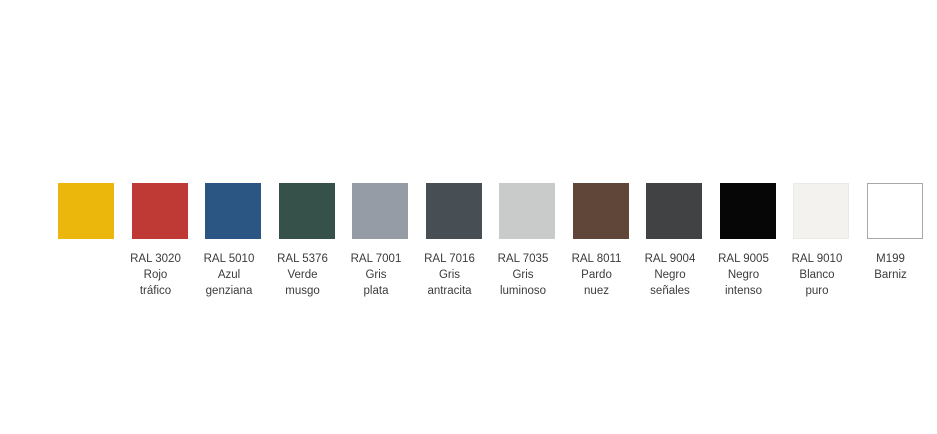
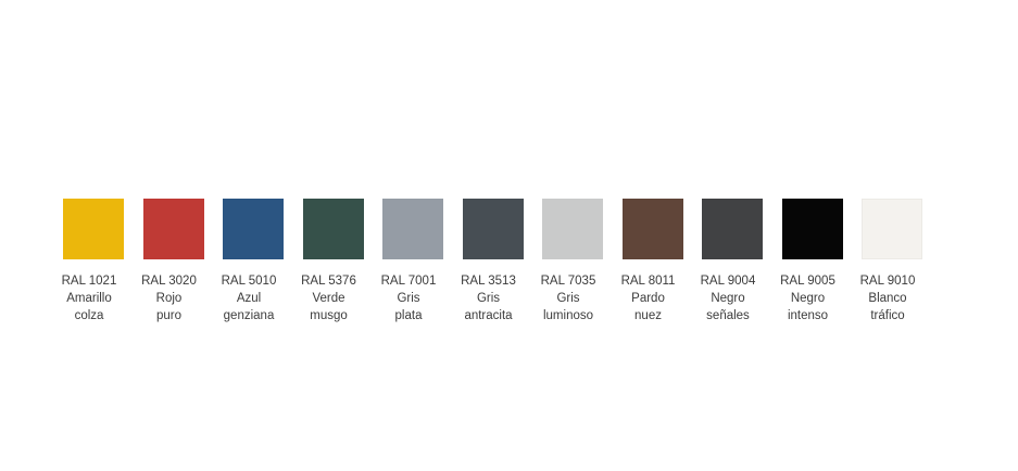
+ RAL 1021
+ Amarillo
+ colza
  RAL 3020
  Rojo
- tráfico
+ puro
  RAL 5010
  Azul
  genziana
  RAL 5376
  Verde
  musgo
  RAL 7001
  Gris
  plata
- RAL 7016
+ RAL 3513
  Gris
  antracita
  RAL 7035
  Gris
  luminoso
  RAL 8011
  Pardo
  nuez
  RAL 9004
  Negro
  señales
  RAL 9005
  Negro
  intenso
  RAL 9010
  Blanco
- puro
+ tráfico
- M199
- Barniz
